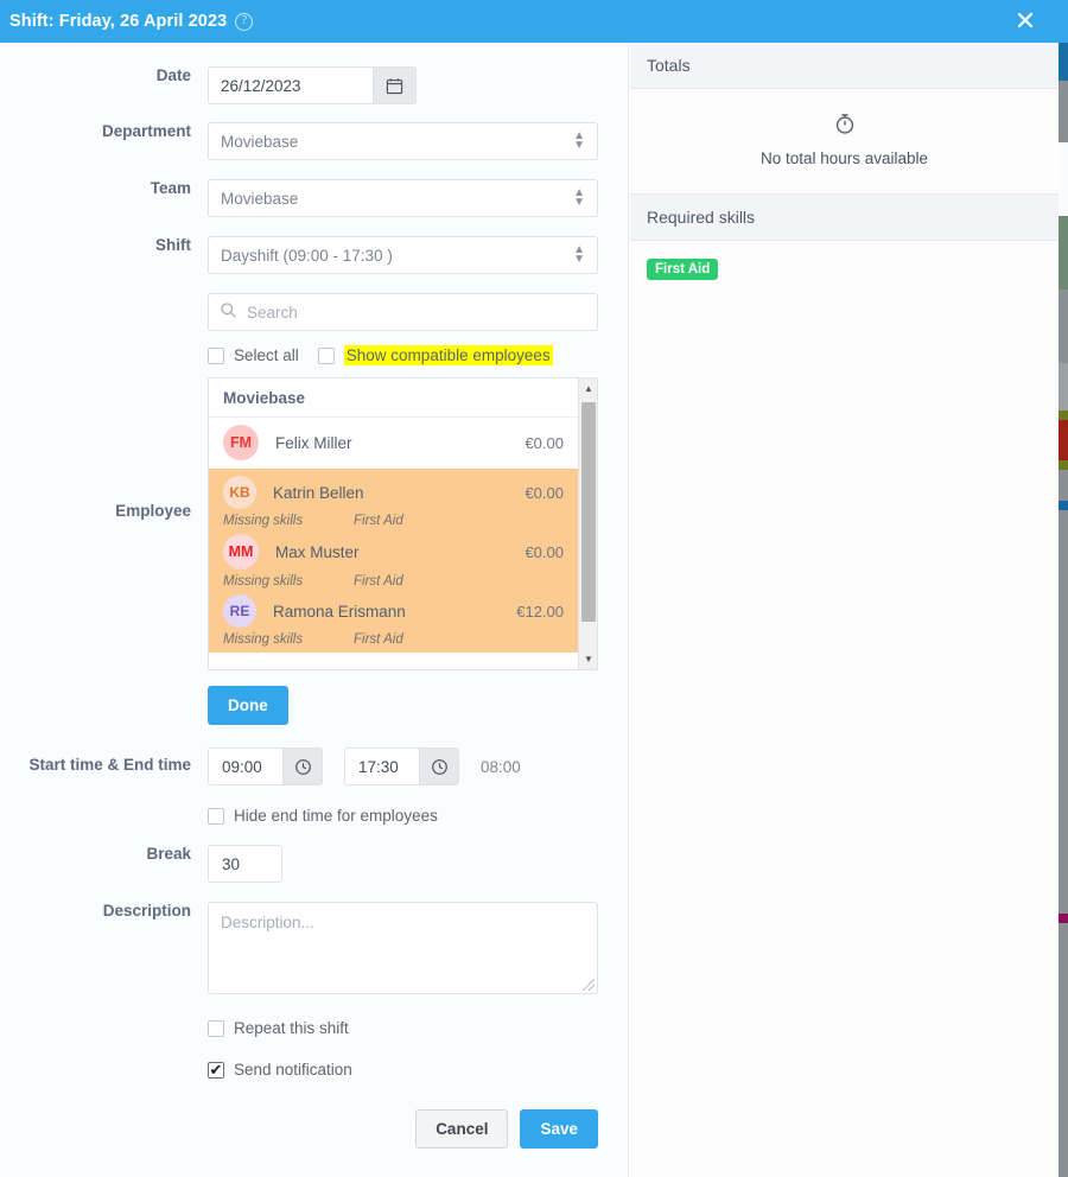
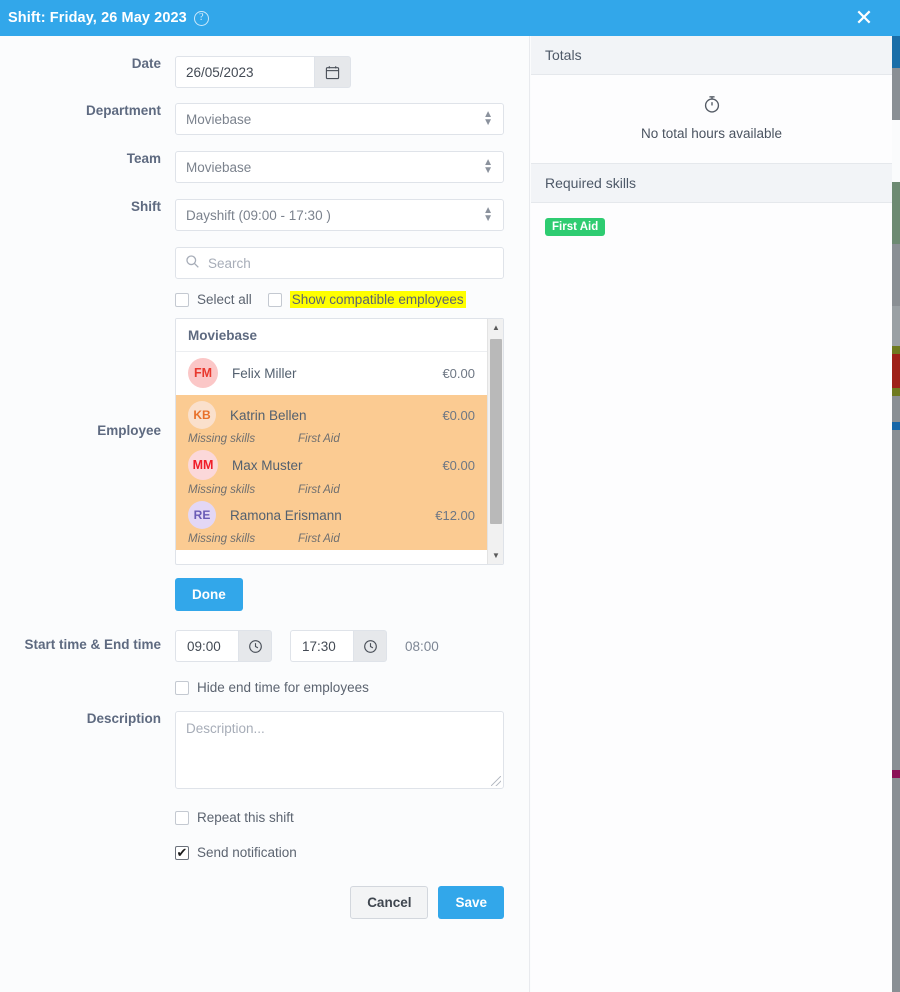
- Shift: Friday, 26 April 2023
+ Shift: Friday, 26 May 2023
  ?
  ✕
  Date
- 26/12/2023
+ 26/05/2023
  Department
  Moviebase
  ▲
  ▼
  Team
  Moviebase
  ▲
  ▼
  Shift
  Dayshift (09:00 - 17:30 )
  ▲
  ▼
  Employee
  Search
  Select all
  Show compatible employees
  Moviebase
  FM
  Felix Miller
  €0.00
  KB
  Katrin Bellen
  €0.00
  Missing skills
  First Aid
  MM
  Max Muster
  €0.00
  Missing skills
  First Aid
  RE
  Ramona Erismann
  €12.00
  Missing skills
  First Aid
  ▲
  ▼
  Done
  Start time & End time
  09:00
  17:30
  08:00
  Hide end time for employees
- Break
- 30
  Description
  Description...
  Repeat this shift
  ✔
  Send notification
  Cancel
  Save
  Totals
  No total hours available
  Required skills
  First Aid
